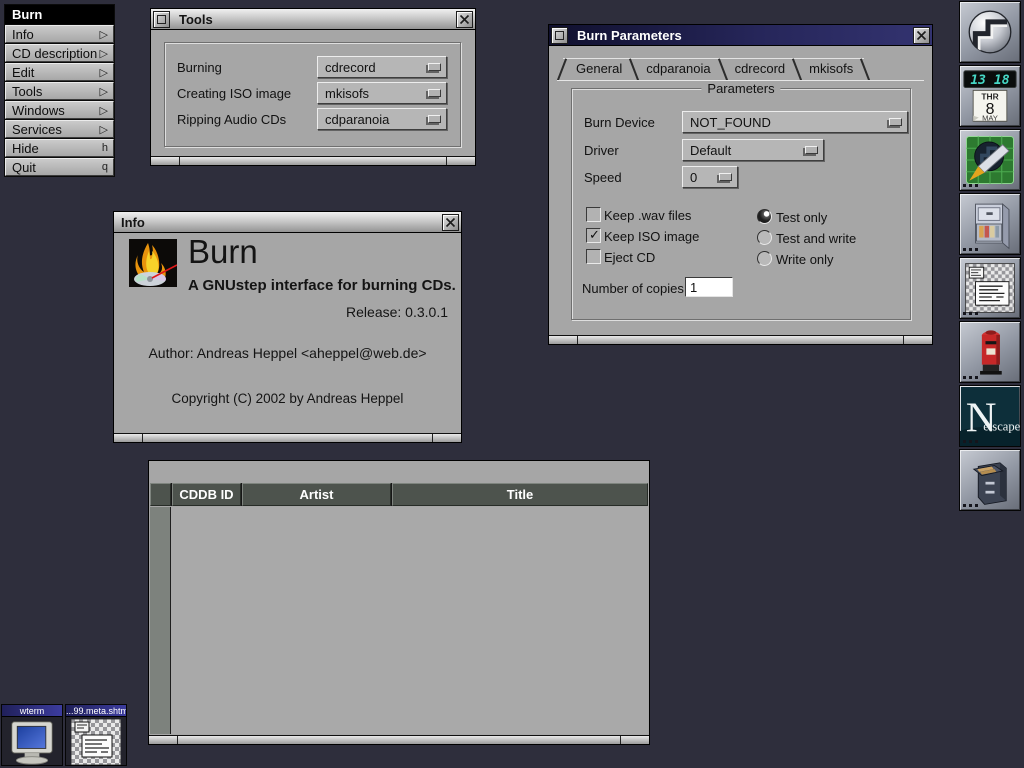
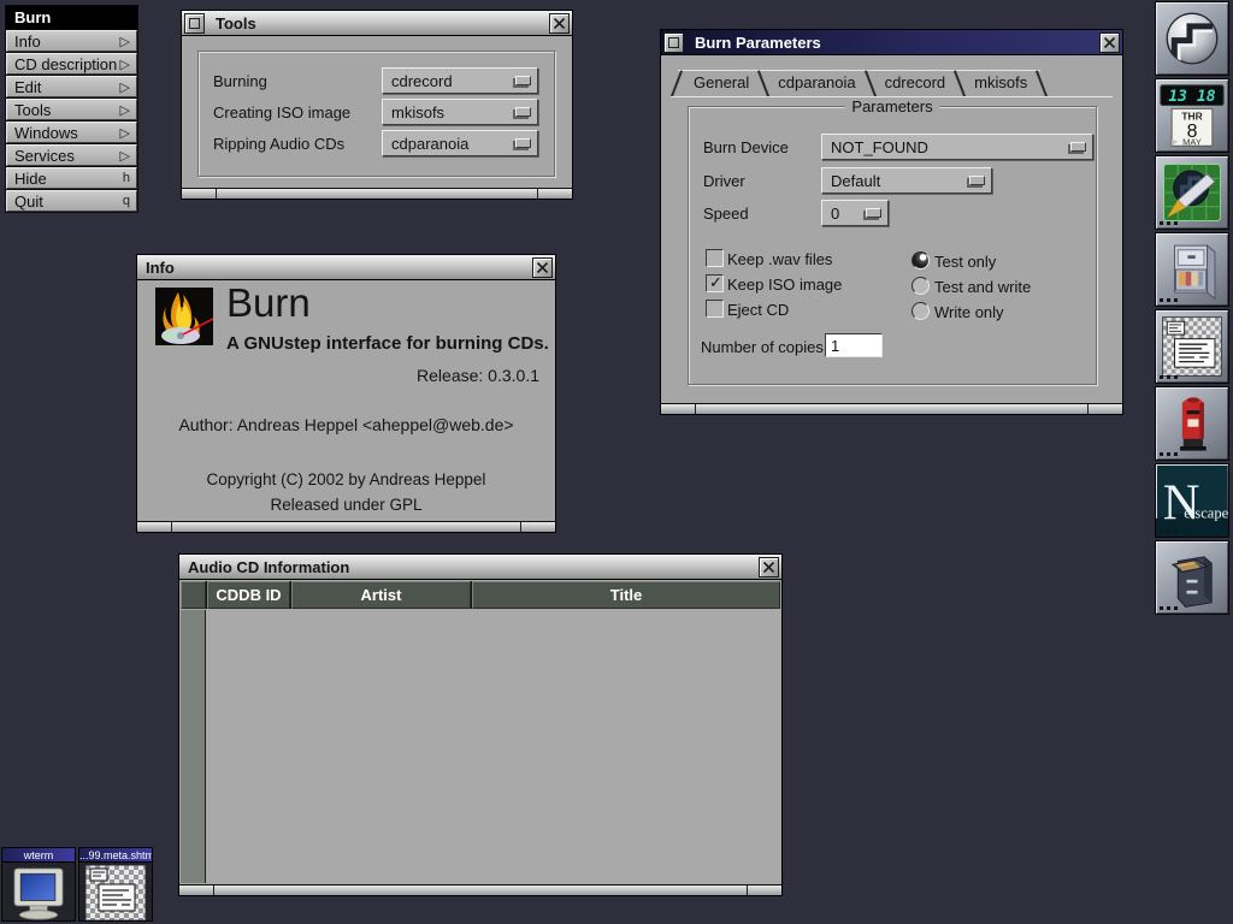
  Burn
  Info
  ▷
  CD description
  ▷
  Edit
  ▷
  Tools
  ▷
  Windows
  ▷
  Services
  ▷
  Hide
  h
  Quit
  q
  Tools
  Burning
  cdrecord
  Creating ISO image
  mkisofs
  Ripping Audio CDs
  cdparanoia
  Burn Parameters
  General
  cdparanoia
  cdrecord
  mkisofs
  Parameters
  Burn Device
  NOT_FOUND
  Driver
  Default
  Speed
  0
  Keep .wav files
  Keep ISO image
  Eject CD
  Test only
  Test and write
  Write only
  Number of copies
  1
  Info
  Burn
  A GNUstep interface for burning CDs.
  Release: 0.3.0.1
  Author: Andreas Heppel <aheppel@web.de>
  Copyright (C) 2002 by Andreas Heppel
+ Released under GPL
+ Audio CD Information
  CDDB ID
  Artist
  Title
  13 18
  THR
  8
  MAY
  N
  etscape
  wterm
  ...99.meta.shtm
